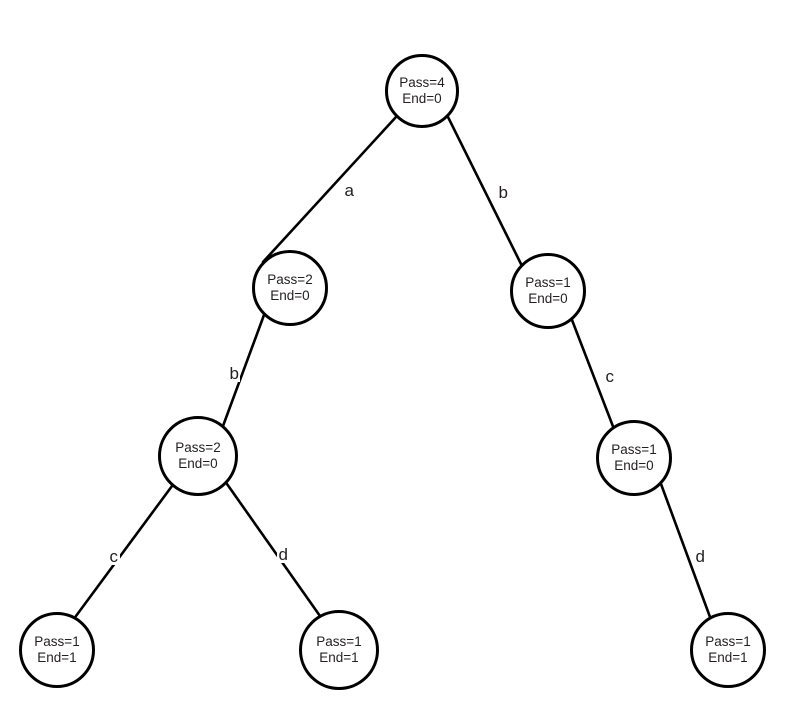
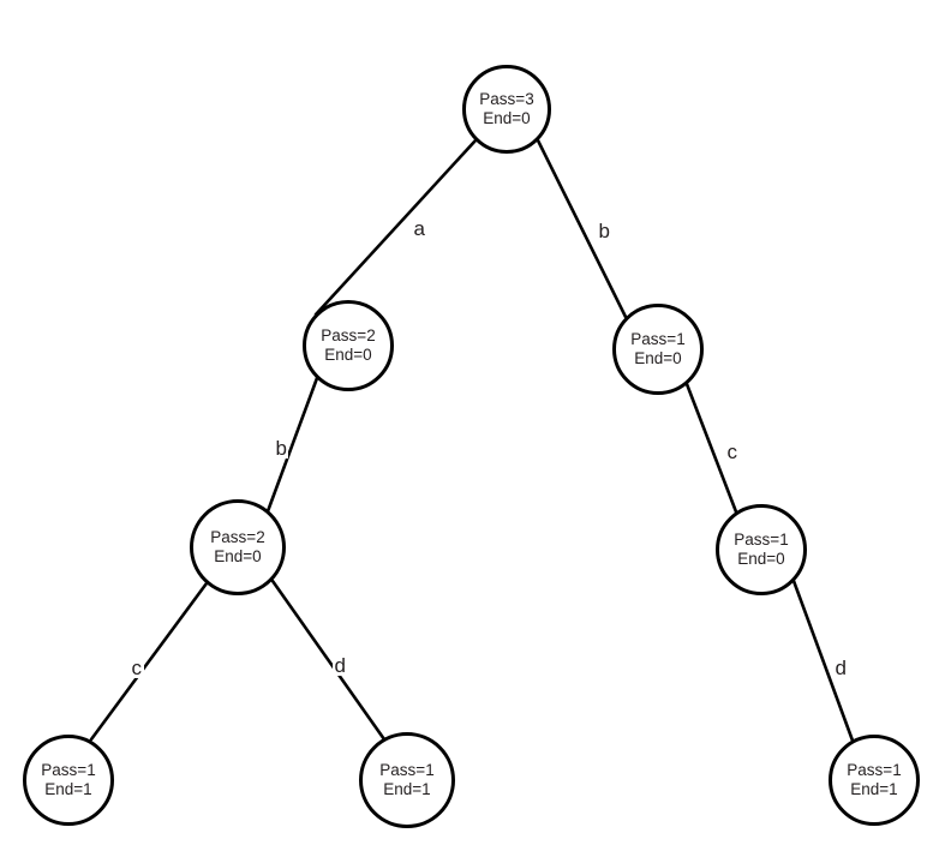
- Pass=4
+ Pass=3
  End=0
  Pass=2
  End=0
  Pass=1
  End=0
  Pass=2
  End=0
  Pass=1
  End=0
  Pass=1
  End=1
  Pass=1
  End=1
  Pass=1
  End=1
  a
  b
  b
  c
  c
  d
  d
